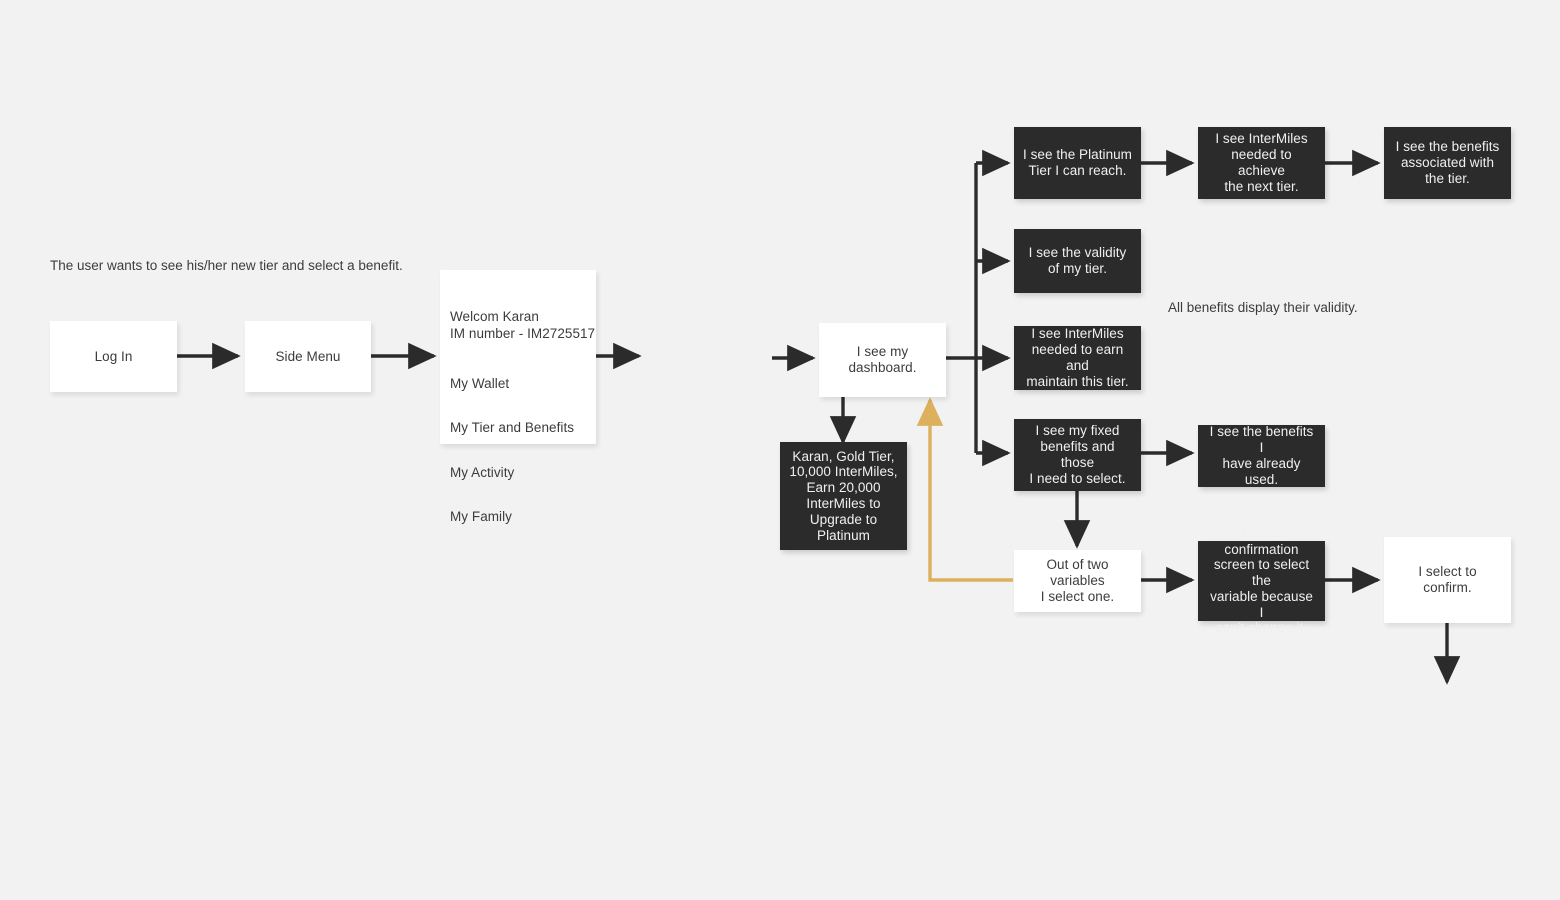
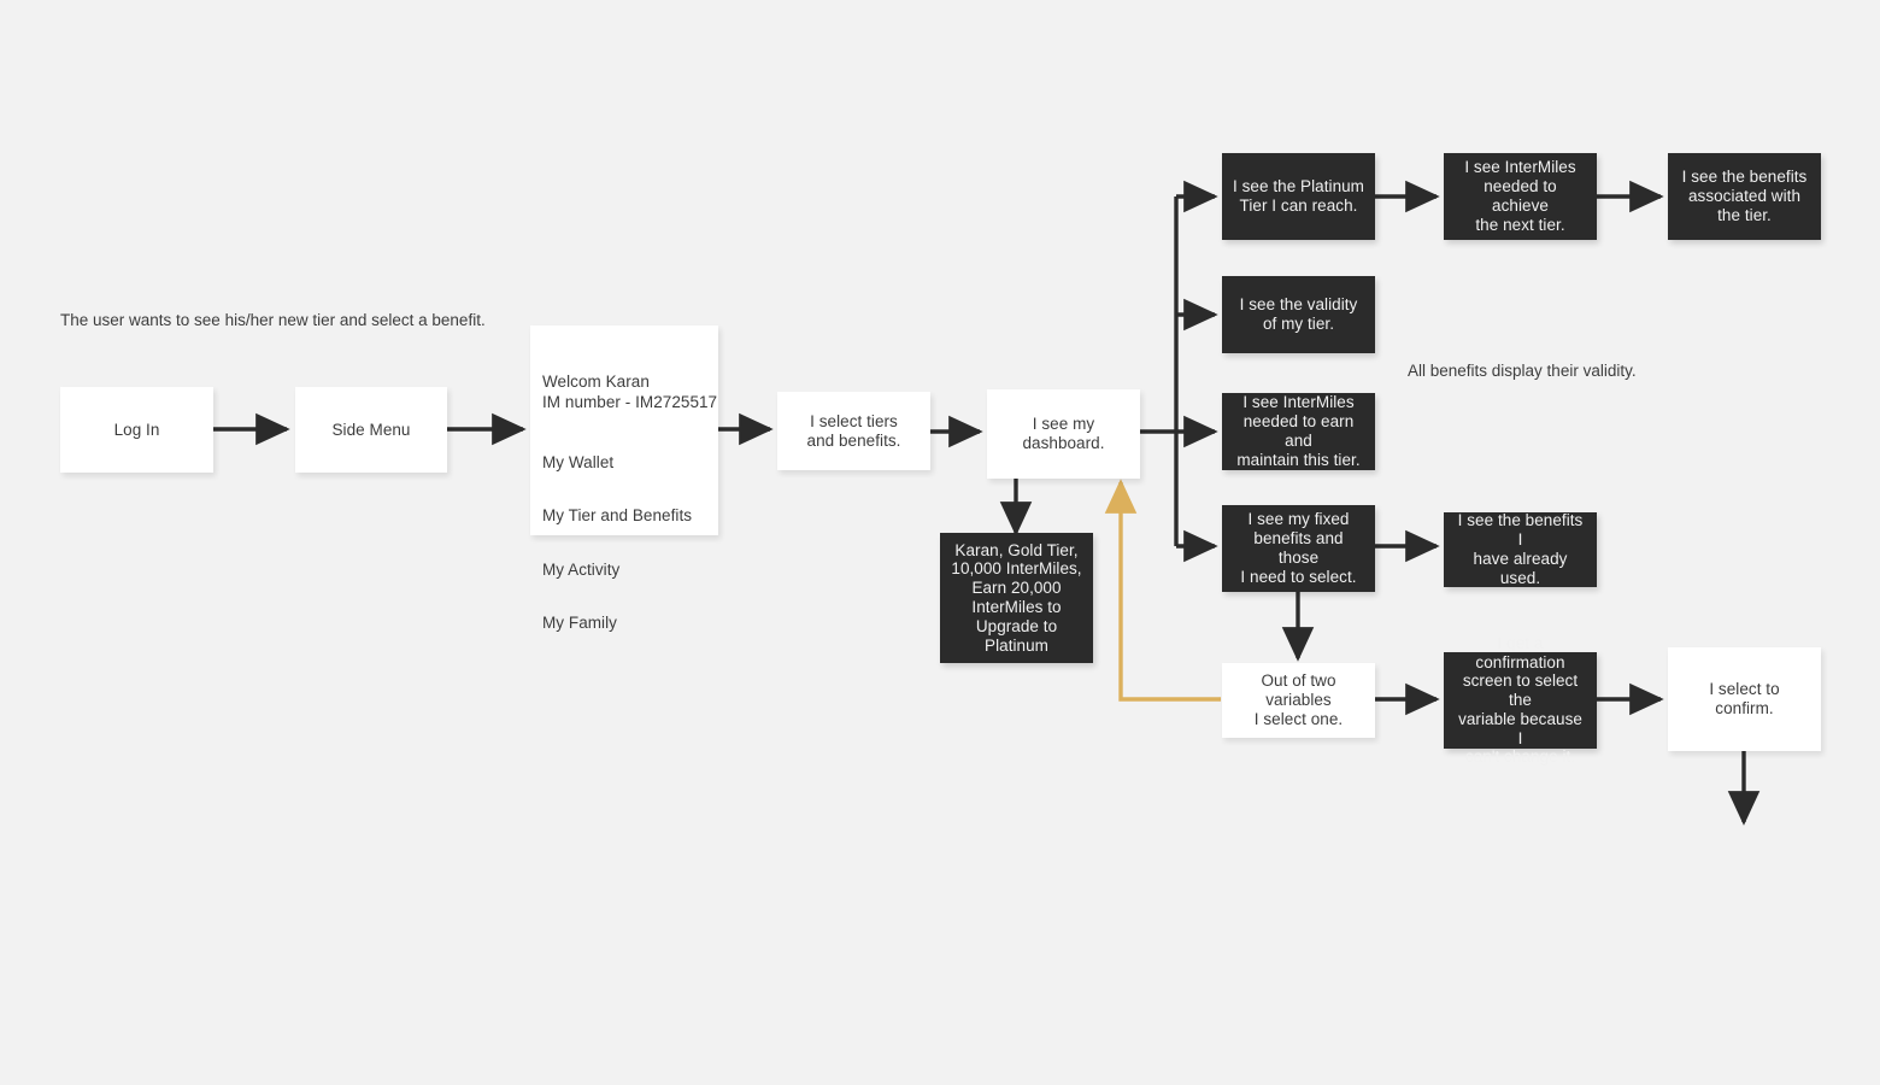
  The user wants to see his/her new tier and select a benefit.
  All benefits display their validity.
  Log In
  Side Menu
  Welcom Karan
  IM number - IM2725517
  My Wallet
  My Tier and Benefits
  My Activity
  My Family
+ I select tiers
+ and benefits.
  I see my
  dashboard.
  Karan, Gold Tier,
  10,000 InterMiles,
  Earn 20,000
  InterMiles to
  Upgrade to
  Platinum
  I see the Platinum
  Tier I can reach.
  I see InterMiles
  needed to achieve
  the next tier.
  I see the benefits
  associated with
  the tier.
  I see the validity
  of my tier.
  I see InterMiles
  needed to earn and
  maintain this tier.
  I see my fixed
  benefits and those
  I need to select.
  I see the benefits I
  have already used.
  Out of two variables
  I select one.
  confirmation
  screen to select the
  variable because I
  can't change it.
  I select to confirm.
